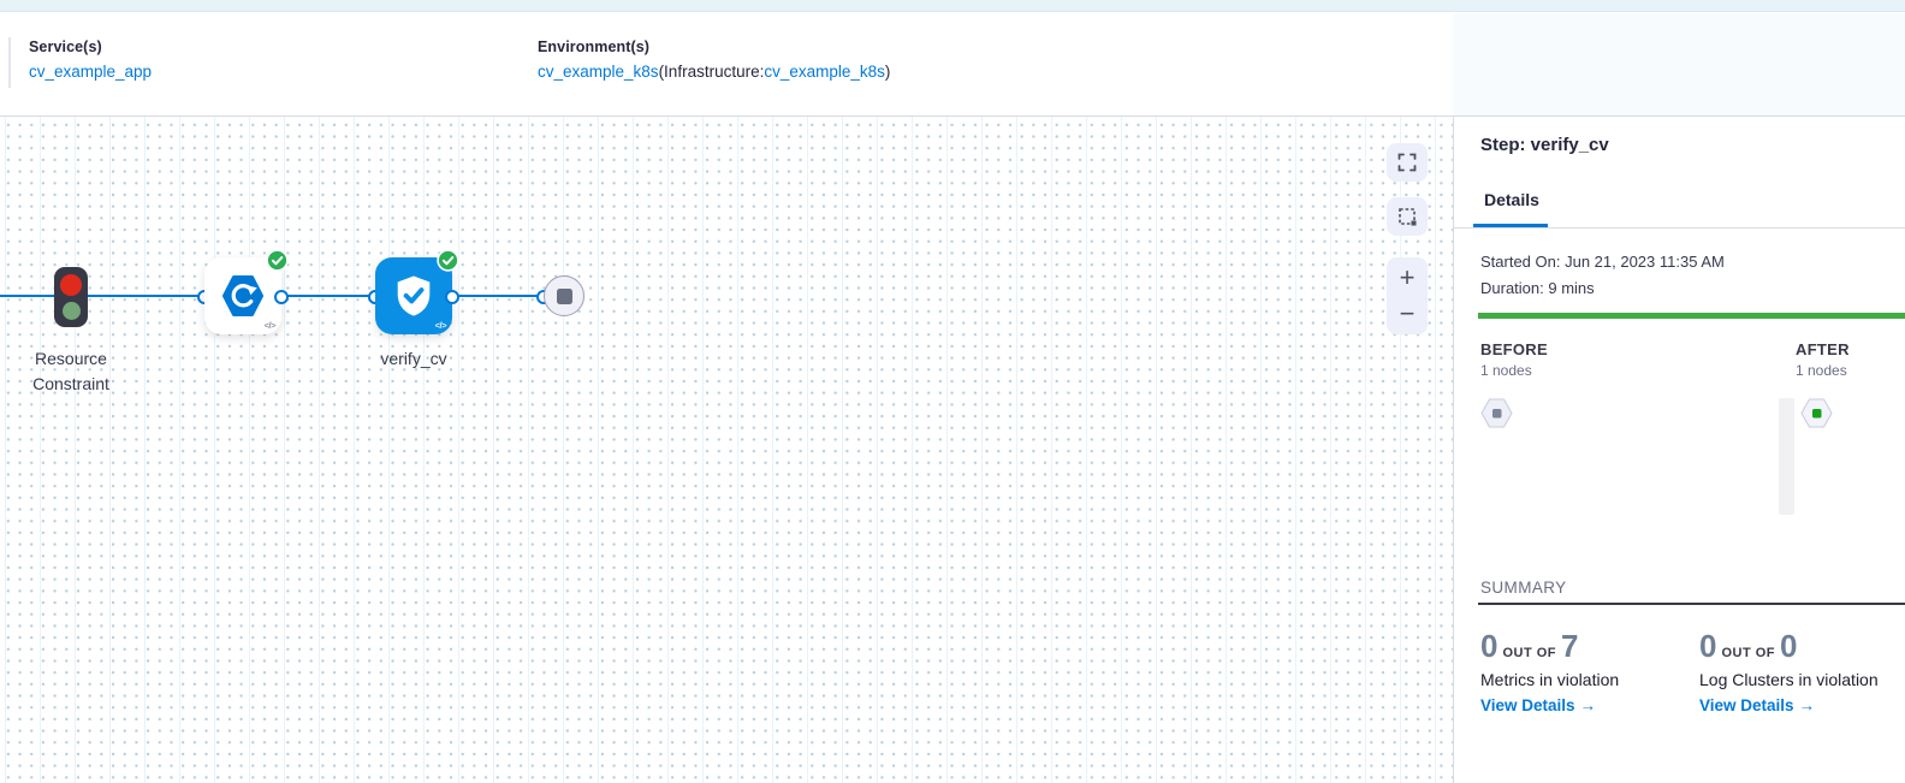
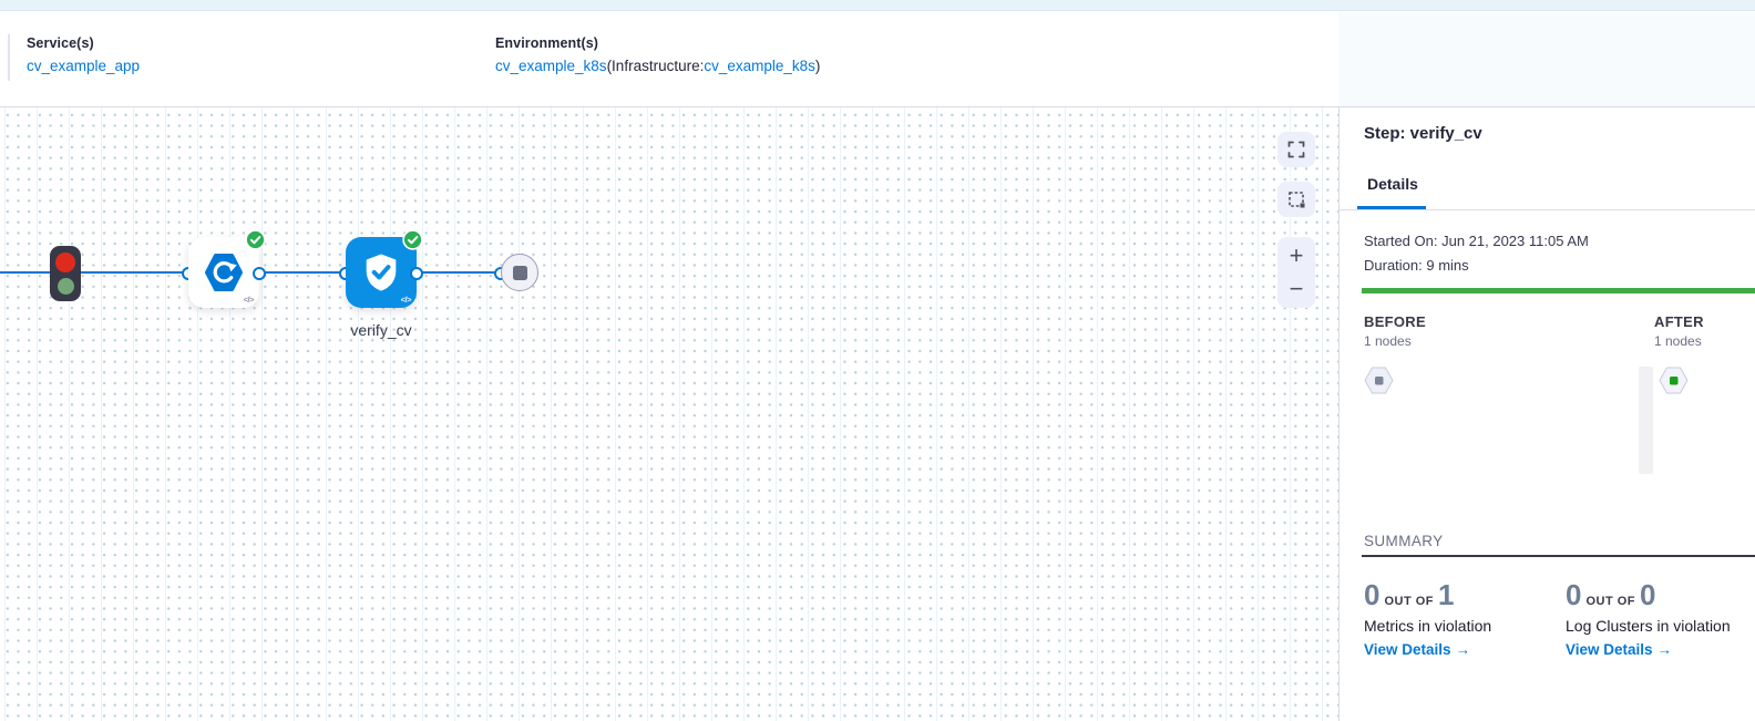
  Service(s)
  cv_example_app
  Environment(s)
  cv_example_k8s(Infrastructure:cv_example_k8s)
- Resource Constraint
  </>
  </>
  verify_cv
  +
  −
  Step: verify_cv
  Details
- Started On: Jun 21, 2023 11:35 AM
+ Started On: Jun 21, 2023 11:05 AM
  Duration: 9 mins
  BEFORE
  1 nodes
  AFTER
  1 nodes
  SUMMARY
- 0 OUT OF7
+ 0 OUT OF1
  Metrics in violation
  View Details →
  0 OUT OF0
  Log Clusters in violation
  View Details →
